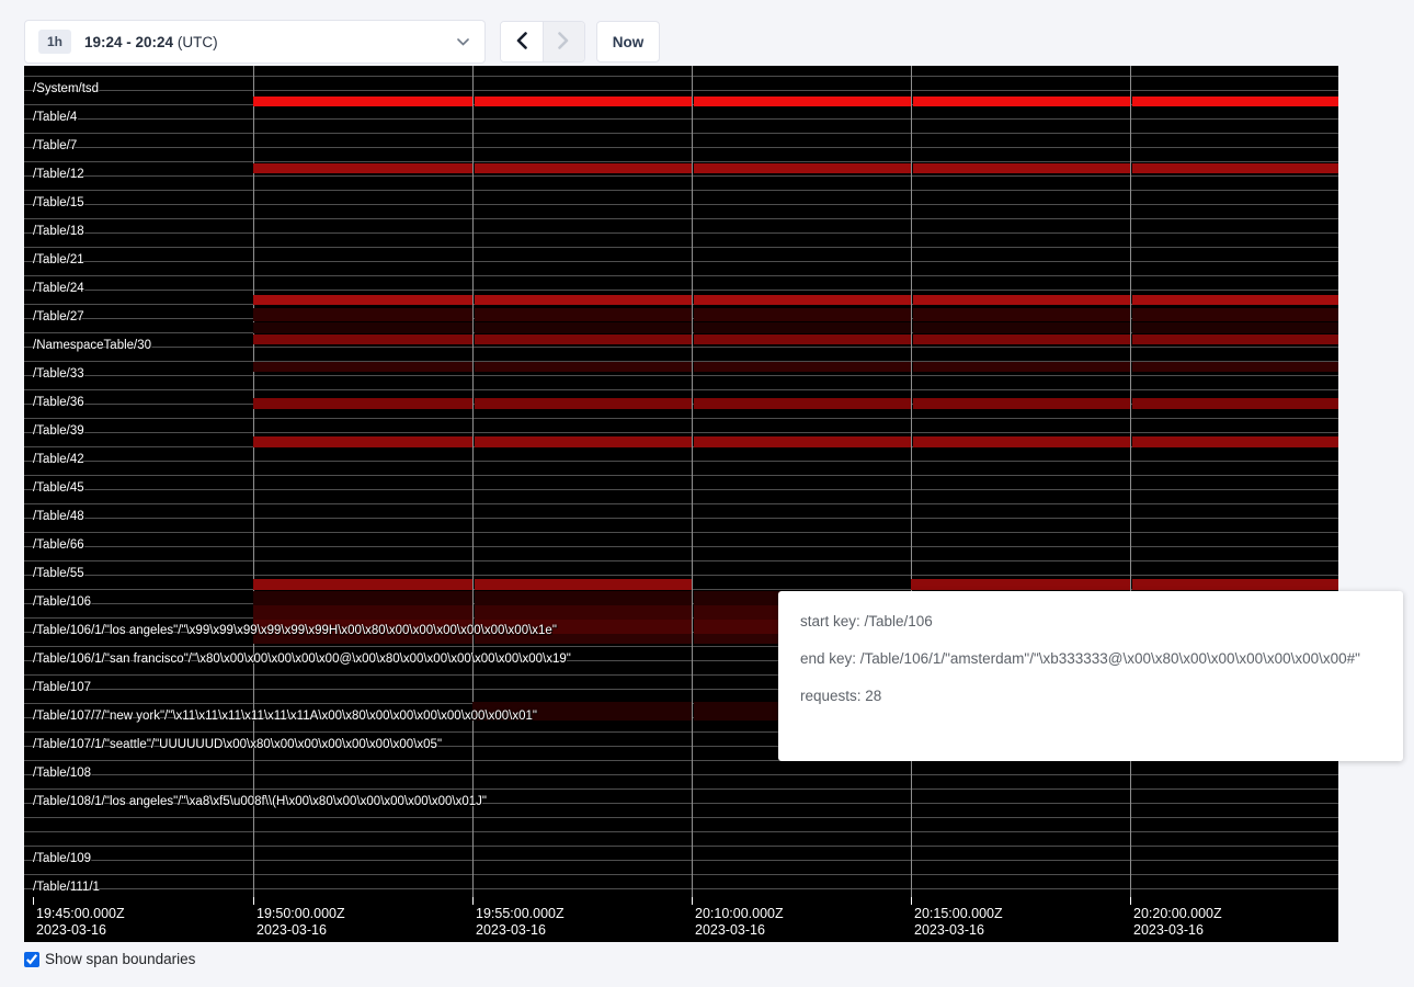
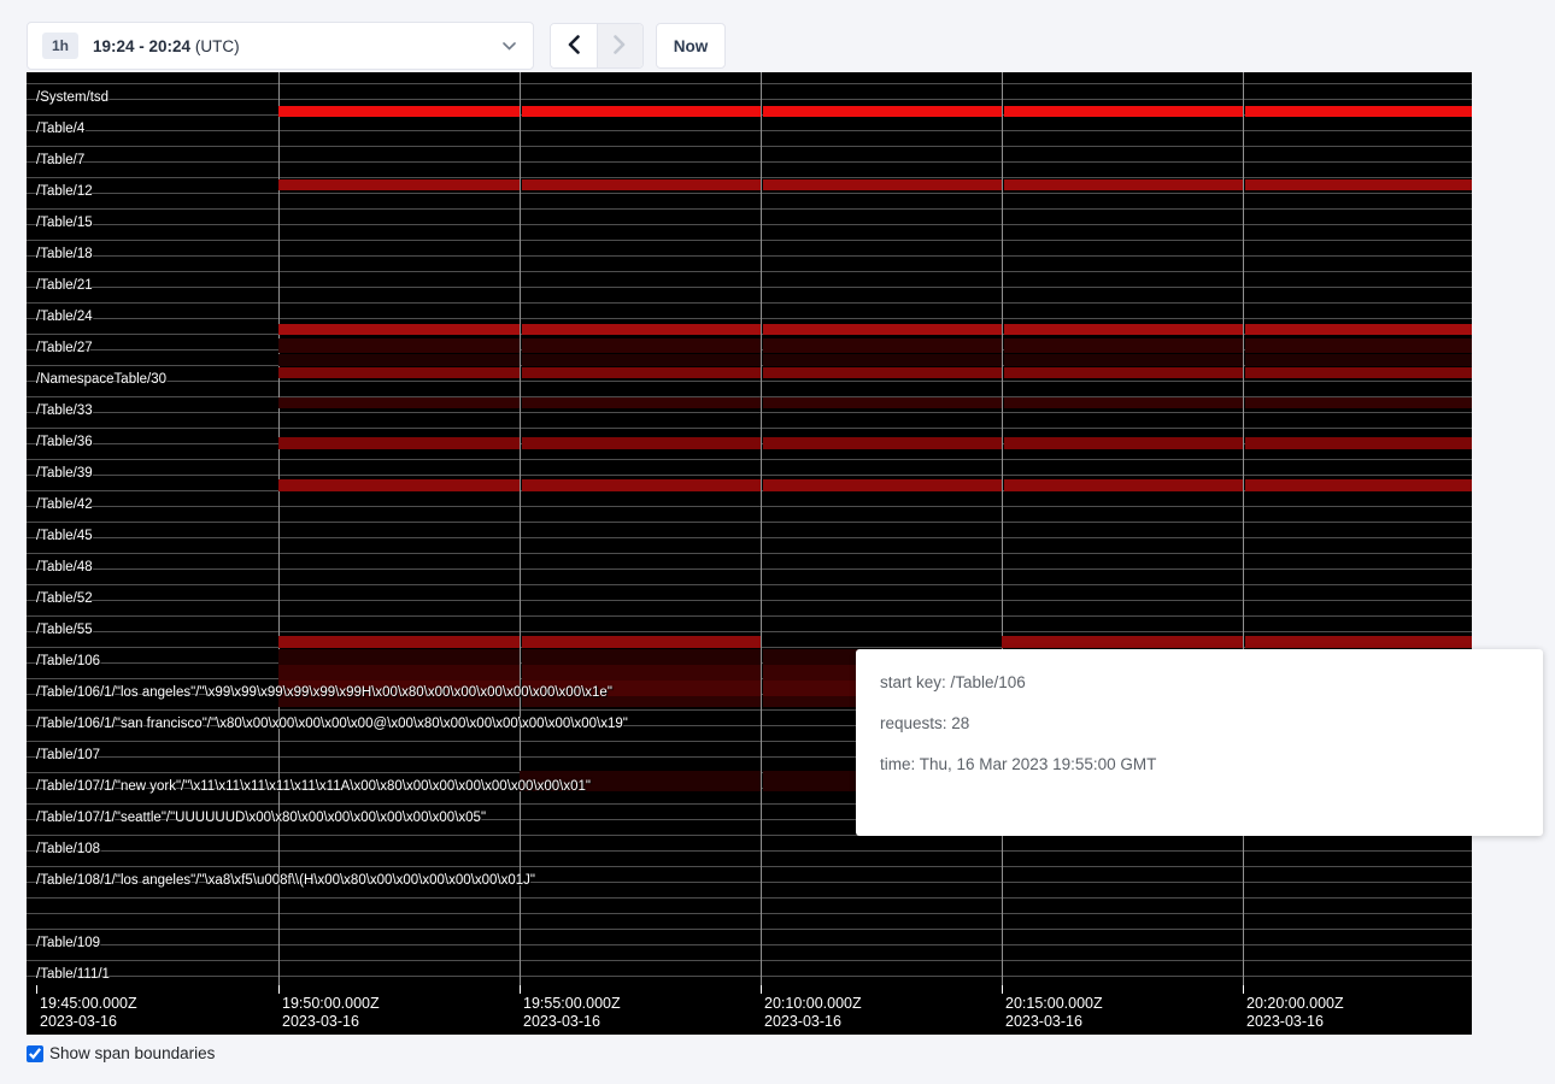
  1h
  19:24 - 20:24 (UTC)
  Now
  /System/tsd
  /Table/4
  /Table/7
  /Table/12
  /Table/15
  /Table/18
  /Table/21
  /Table/24
  /Table/27
  /NamespaceTable/30
  /Table/33
  /Table/36
  /Table/39
  /Table/42
  /Table/45
  /Table/48
- /Table/66
+ /Table/52
  /Table/55
  /Table/106
  /Table/106/1/"los angeles"/"\x99\x99\x99\x99\x99\x99H\x00\x80\x00\x00\x00\x00\x00\x00\x1e"
  /Table/106/1/"san francisco"/"\x80\x00\x00\x00\x00\x00@\x00\x80\x00\x00\x00\x00\x00\x00\x19"
  /Table/107
- /Table/107/7/"new york"/"\x11\x11\x11\x11\x11\x11A\x00\x80\x00\x00\x00\x00\x00\x00\x01"
+ /Table/107/1/"new york"/"\x11\x11\x11\x11\x11\x11A\x00\x80\x00\x00\x00\x00\x00\x00\x01"
  /Table/107/1/"seattle"/"UUUUUUD\x00\x80\x00\x00\x00\x00\x00\x00\x05"
  /Table/108
  /Table/108/1/"los angeles"/"\xa8\xf5\u008f\\(H\x00\x80\x00\x00\x00\x00\x00\x01J"
  /Table/109
  /Table/111/1
  19:45:00.000Z
  2023-03-16
  19:50:00.000Z
  2023-03-16
  19:55:00.000Z
  2023-03-16
  20:10:00.000Z
  2023-03-16
  20:15:00.000Z
  2023-03-16
  20:20:00.000Z
  2023-03-16
  start key: /Table/106
- end key: /Table/106/1/"amsterdam"/"\xb333333@\x00\x80\x00\x00\x00\x00\x00\x00#"
  requests: 28
+ time: Thu, 16 Mar 2023 19:55:00 GMT
  Show span boundaries
